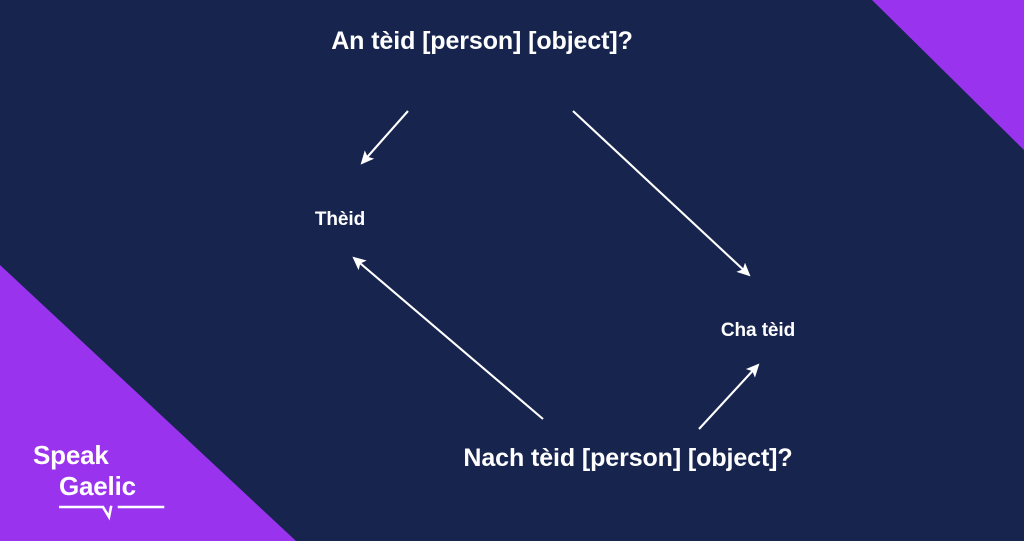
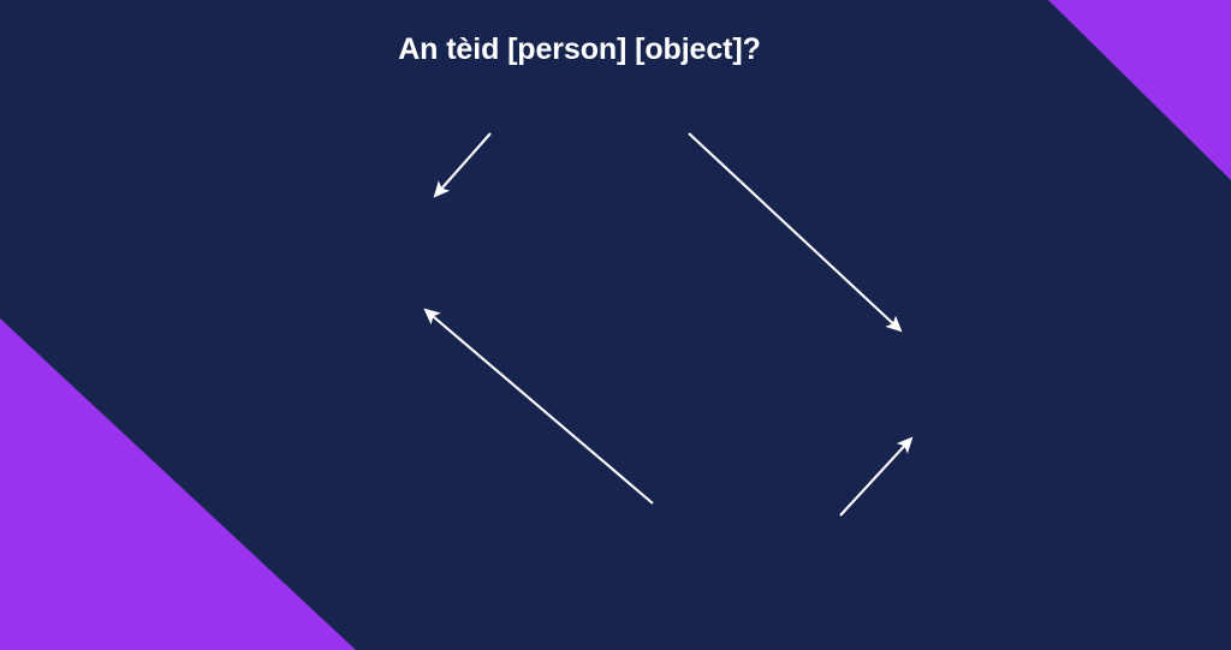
  An tèid [person] [object]?
- Thèid
- Cha tèid
- Nach tèid [person] [object]?
- Speak
- Gaelic
